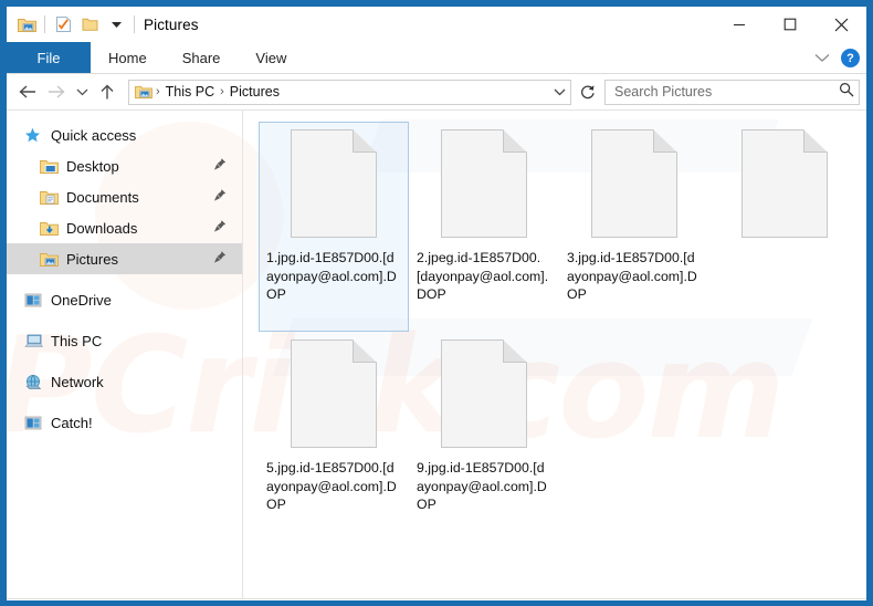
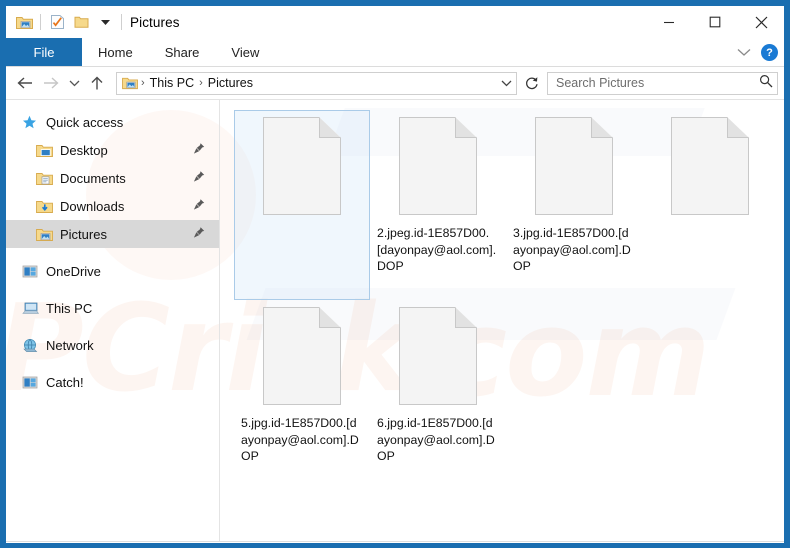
  Pictures
  File
  Home
  Share
  View
  ?
  ›
  This PC
  ›
  Pictures
  Search Pictures
  PCrik
  Quick access
  Desktop
  Documents
  Downloads
  Pictures
  OneDrive
  This PC
  Network
  Catch!
- 1.jpg.id-1E857D00.[dayonpay@aol.com].DOP
  2.jpeg.id-1E857D00.[dayonpay@aol.com].DOP
  3.jpg.id-1E857D00.[dayonpay@aol.com].DOP
  5.jpg.id-1E857D00.[dayonpay@aol.com].DOP
- 9.jpg.id-1E857D00.[dayonpay@aol.com].DOP
+ 6.jpg.id-1E857D00.[dayonpay@aol.com].DOP
